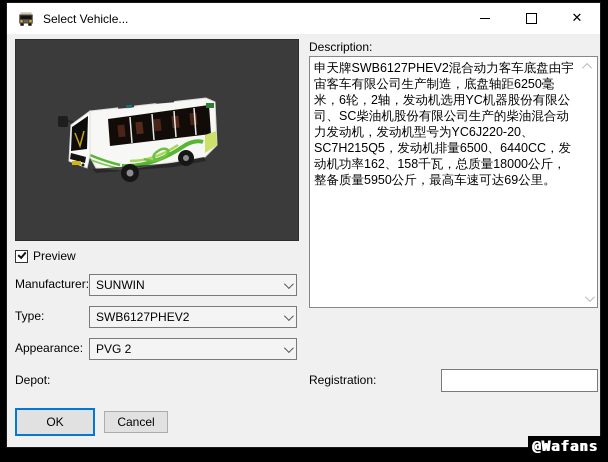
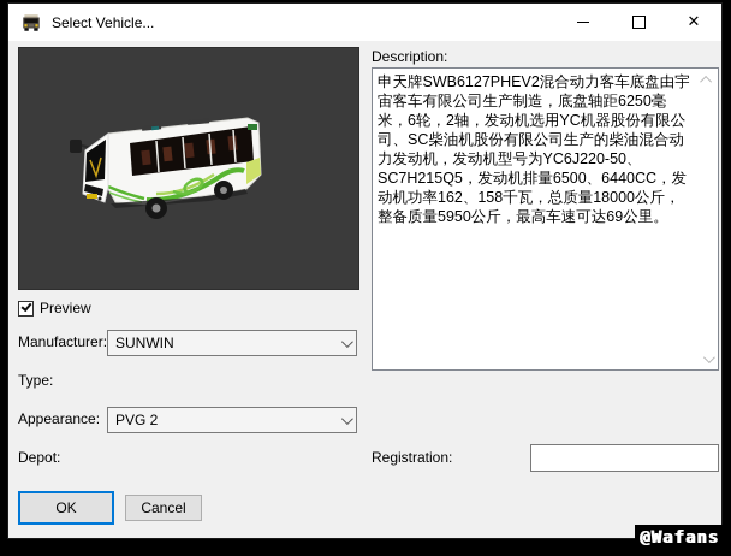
  Select Vehicle...
  ✕
  Description:
- 申天牌SWB6127PHEV2混合动力客车底盘由宇宙客车有限公司生产制造，底盘轴距6250毫米，6轮，2轴，发动机选用YC机器股份有限公司、SC柴油机股份有限公司生产的柴油混合动力发动机，发动机型号为YC6J220-20、SC7H215Q5，发动机排量6500、6440CC，发动机功率162、158千瓦，总质量18000公斤，整备质量5950公斤，最高车速可达69公里。
+ 申天牌SWB6127PHEV2混合动力客车底盘由宇宙客车有限公司生产制造，底盘轴距6250毫米，6轮，2轴，发动机选用YC机器股份有限公司、SC柴油机股份有限公司生产的柴油混合动力发动机，发动机型号为YC6J220-50、SC7H215Q5，发动机排量6500、6440CC，发动机功率162、158千瓦，总质量18000公斤，整备质量5950公斤，最高车速可达69公里。
  Preview
  Manufacturer:
  SUNWIN
  Type:
- SWB6127PHEV2
  Appearance:
  PVG 2
  Depot:
  Registration:
  OK
  Cancel
  @Wafans
